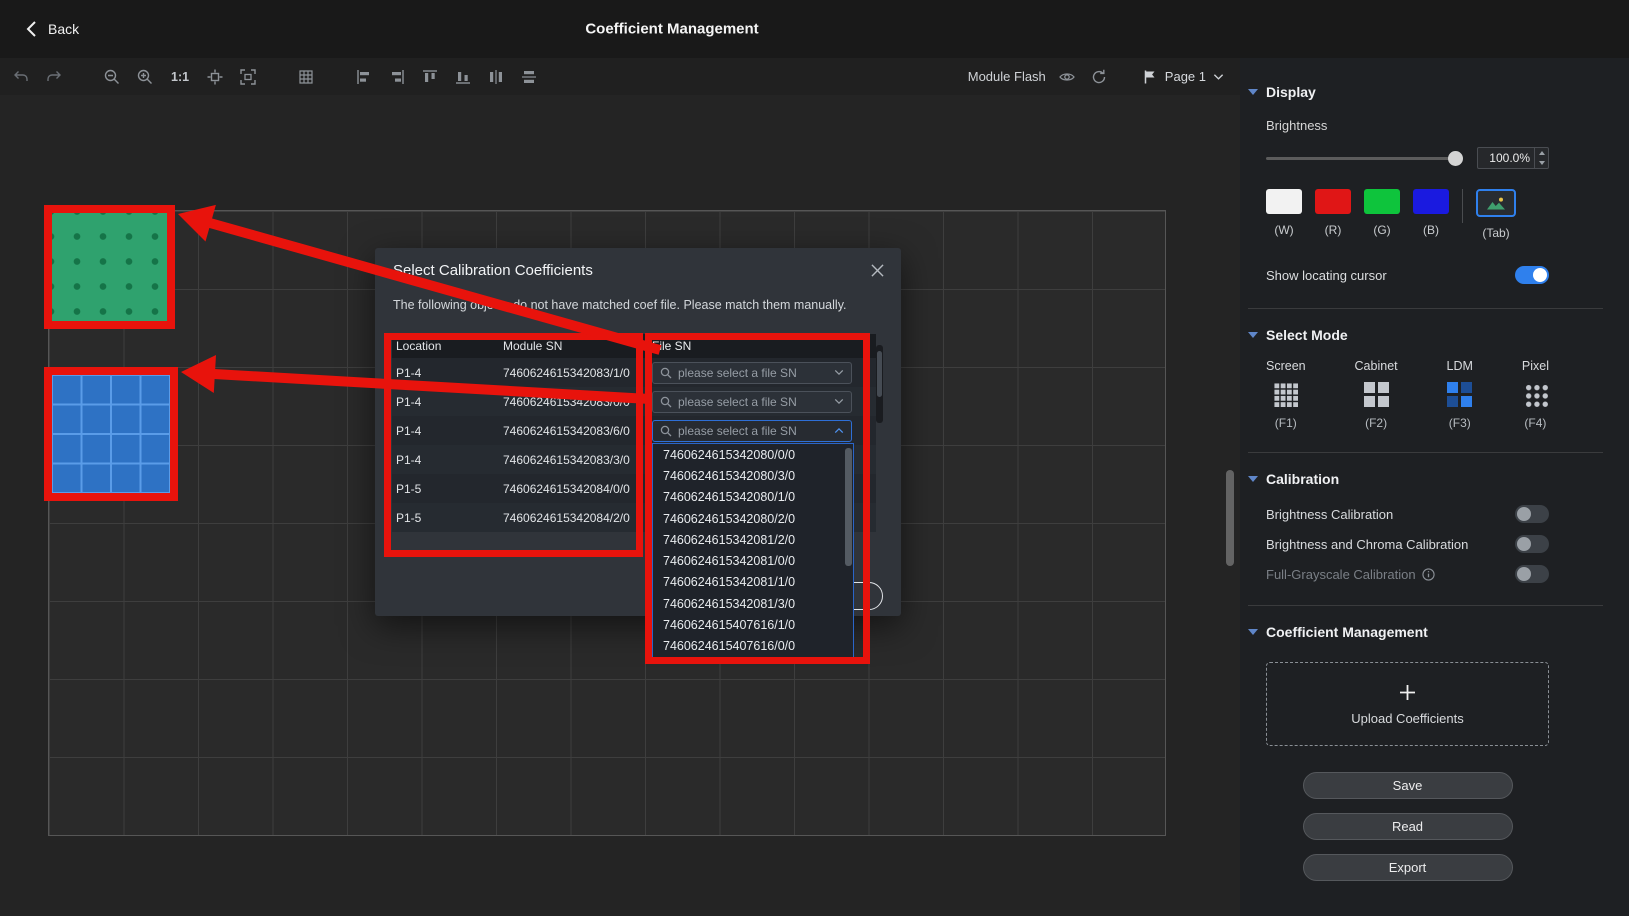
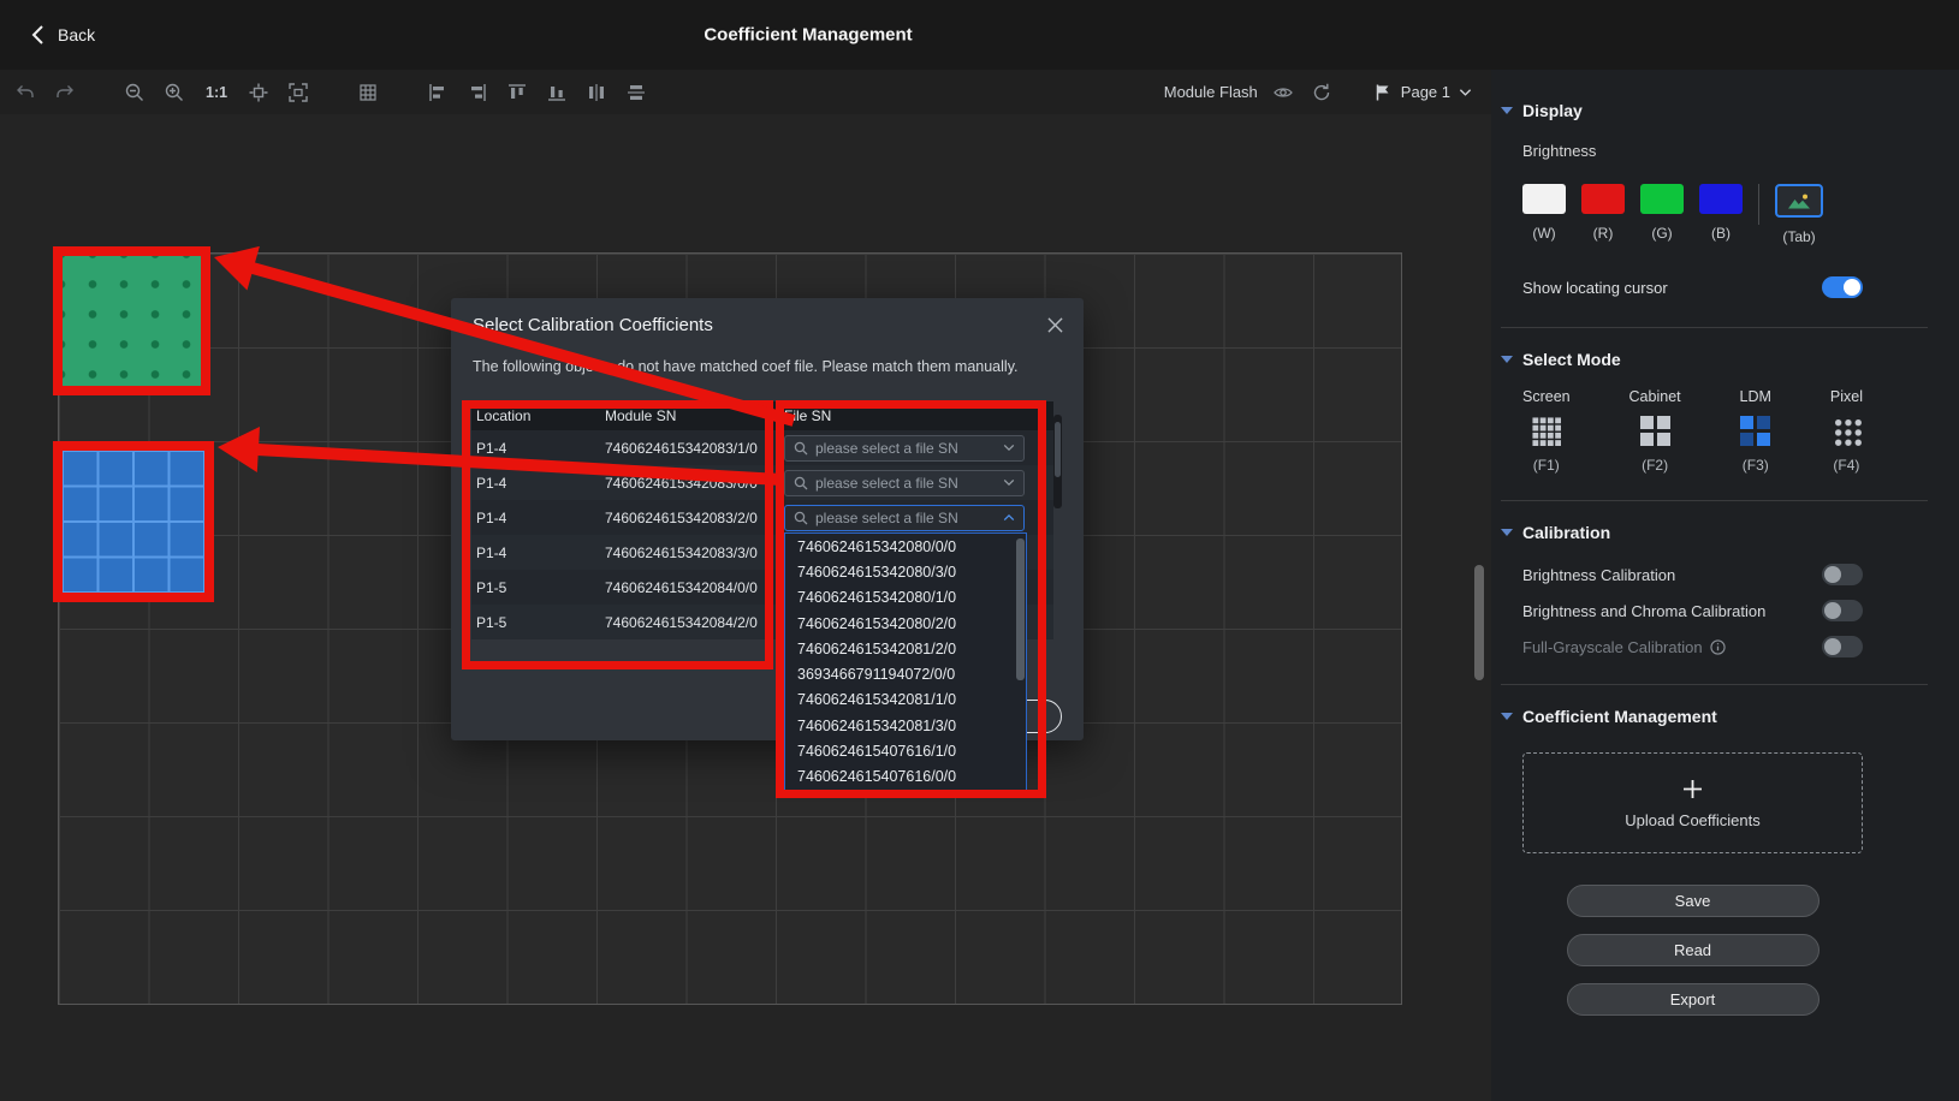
  Back
  Coefficient Management
  1:1
  Module Flash
  Page 1
  Select Calibration Coefficients
  The following obo not have matched coef file. Please match them manually.
  Location
  Module SN
  P1-4
  7460624615342083/1/0
  please select a file SN
  P1-4
  746062461534208
  please select a file SN
  P1-4
- 7460624615342083/6/0
+ 7460624615342083/2/0
  please select a file SN
  P1-4
  7460624615342083/3/0
  P1-5
  7460624615342084/0/0
  P1-5
  7460624615342084/2/0
  7460624615342080/0/0
  7460624615342080/3/0
  7460624615342080/1/0
  7460624615342080/2/0
  7460624615342081/2/0
- 7460624615342081/0/0
+ 3693466791194072/0/0
  7460624615342081/1/0
  7460624615342081/3/0
  7460624615407616/1/0
  7460624615407616/0/0
  Display
  Brightness
- 100.0%
  (W)
  (R)
  (G)
  (B)
  (Tab)
  Show locating cursor
  Select Mode
  Screen
  (F1)
  Cabinet
  (F2)
  LDM
  (F3)
  Pixel
  (F4)
  Calibration
  Brightness Calibration
  Brightness and Chroma Calibration
  Full-Grayscale Calibration
  Coefficient Management
  Upload Coefficients
  Save
  Read
  Export
